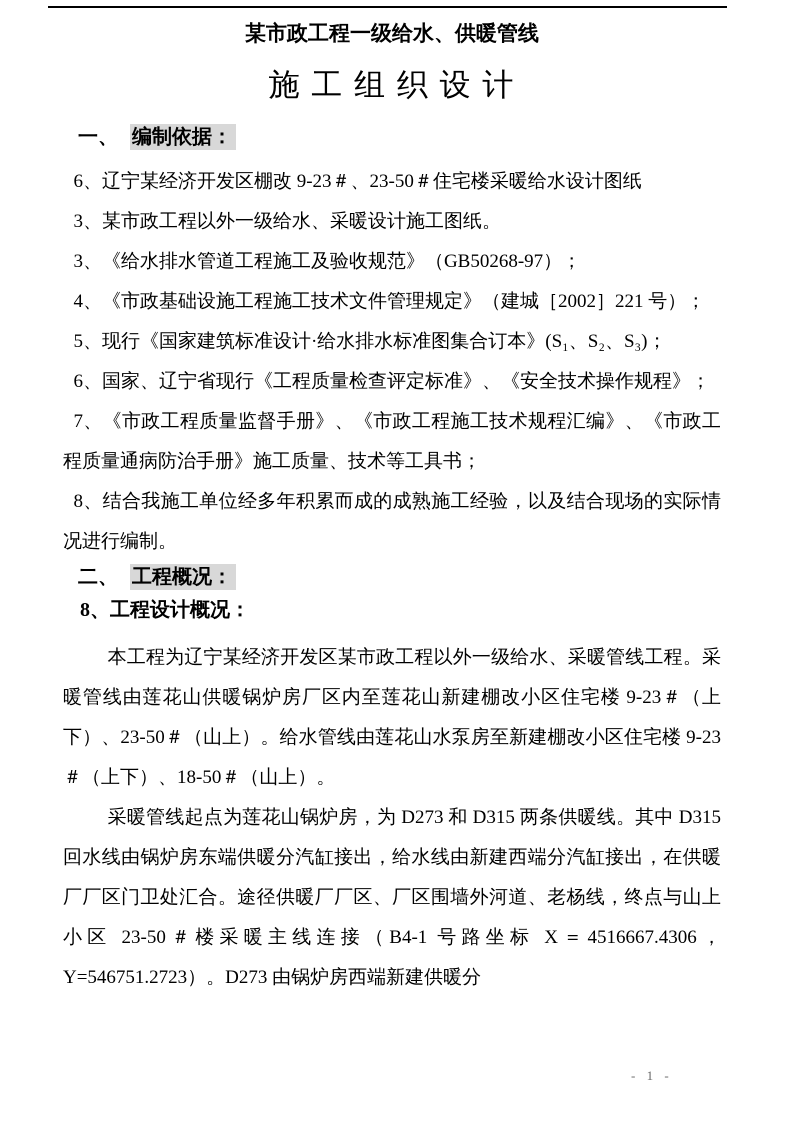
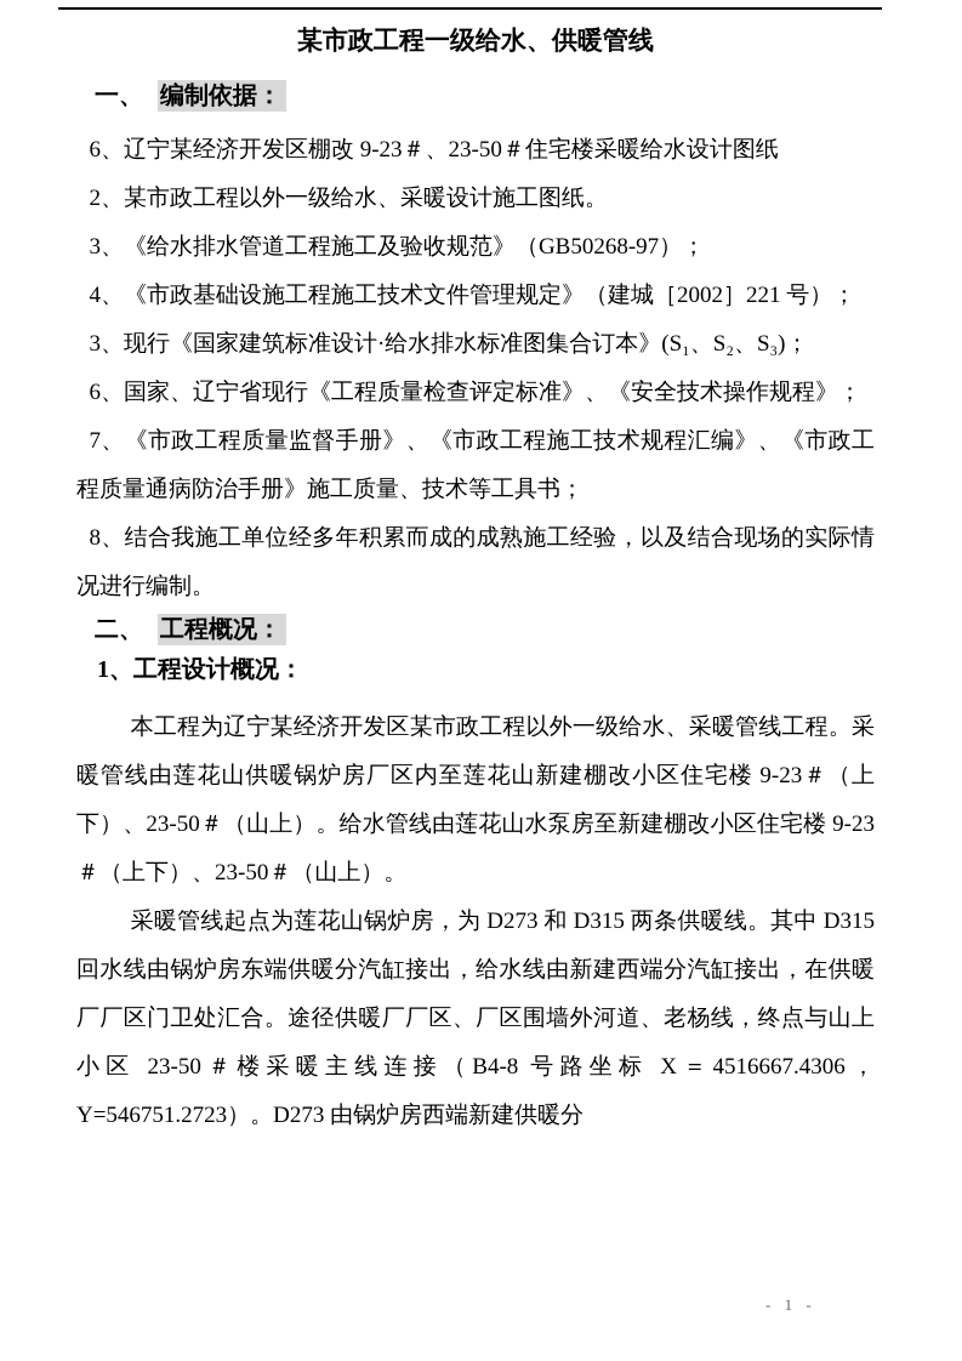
  某市政工程一级给水、供暖管线
- 施 工 组 织 设 计
  一、 编制依据：
  6、辽宁某经济开发区棚改 9-23＃、23-50＃住宅楼采暖给水设计图纸
- 3、某市政工程以外一级给水、采暖设计施工图纸。
+ 2、某市政工程以外一级给水、采暖设计施工图纸。
  3、《给水排水管道工程施工及验收规范》（GB50268-97）；
  4、《市政基础设施工程施工技术文件管理规定》（建城［2002］221 号）；
- 5、现行《国家建筑标准设计·给水排水标准图集合订本》(S₁、S₂、S₃)；
+ 3、现行《国家建筑标准设计·给水排水标准图集合订本》(S₁、S₂、S₃)；
  6、国家、辽宁省现行《工程质量检查评定标准》、《安全技术操作规程》；
  7、《市政工程质量监督手册》、《市政工程施工技术规程汇编》、《市政工程质量通病防治手册》施工质量、技术等工具书；
  8、结合我施工单位经多年积累而成的成熟施工经验，以及结合现场的实际情况进行编制。
  二、 工程概况：
- 8、工程设计概况：
+ 1、工程设计概况：
- 本工程为辽宁某经济开发区某市政工程以外一级给水、采暖管线工程。采暖管线由莲花山供暖锅炉房厂区内至莲花山新建棚改小区住宅楼 9-23＃（上下）、23-50＃（山上）。给水管线由莲花山水泵房至新建棚改小区住宅楼 9-23＃（上下）、18-50＃（山上）。
+ 本工程为辽宁某经济开发区某市政工程以外一级给水、采暖管线工程。采暖管线由莲花山供暖锅炉房厂区内至莲花山新建棚改小区住宅楼 9-23＃（上下）、23-50＃（山上）。给水管线由莲花山水泵房至新建棚改小区住宅楼 9-23＃（上下）、23-50＃（山上）。
- 采暖管线起点为莲花山锅炉房，为 D273 和 D315 两条供暖线。其中 D315 回水线由锅炉房东端供暖分汽缸接出，给水线由新建西端分汽缸接出，在供暖厂厂区门卫处汇合。途径供暖厂厂区、厂区围墙外河道、老杨线，终点与山上小区 23-50＃楼采暖主线连接（B4-1 号路坐标 X＝4516667.4306，Y=546751.2723）。D273 由锅炉房西端新建供暖分
+ 采暖管线起点为莲花山锅炉房，为 D273 和 D315 两条供暖线。其中 D315 回水线由锅炉房东端供暖分汽缸接出，给水线由新建西端分汽缸接出，在供暖厂厂区门卫处汇合。途径供暖厂厂区、厂区围墙外河道、老杨线，终点与山上小区 23-50＃楼采暖主线连接（B4-8 号路坐标 X＝4516667.4306，Y=546751.2723）。D273 由锅炉房西端新建供暖分
  - 1 -
